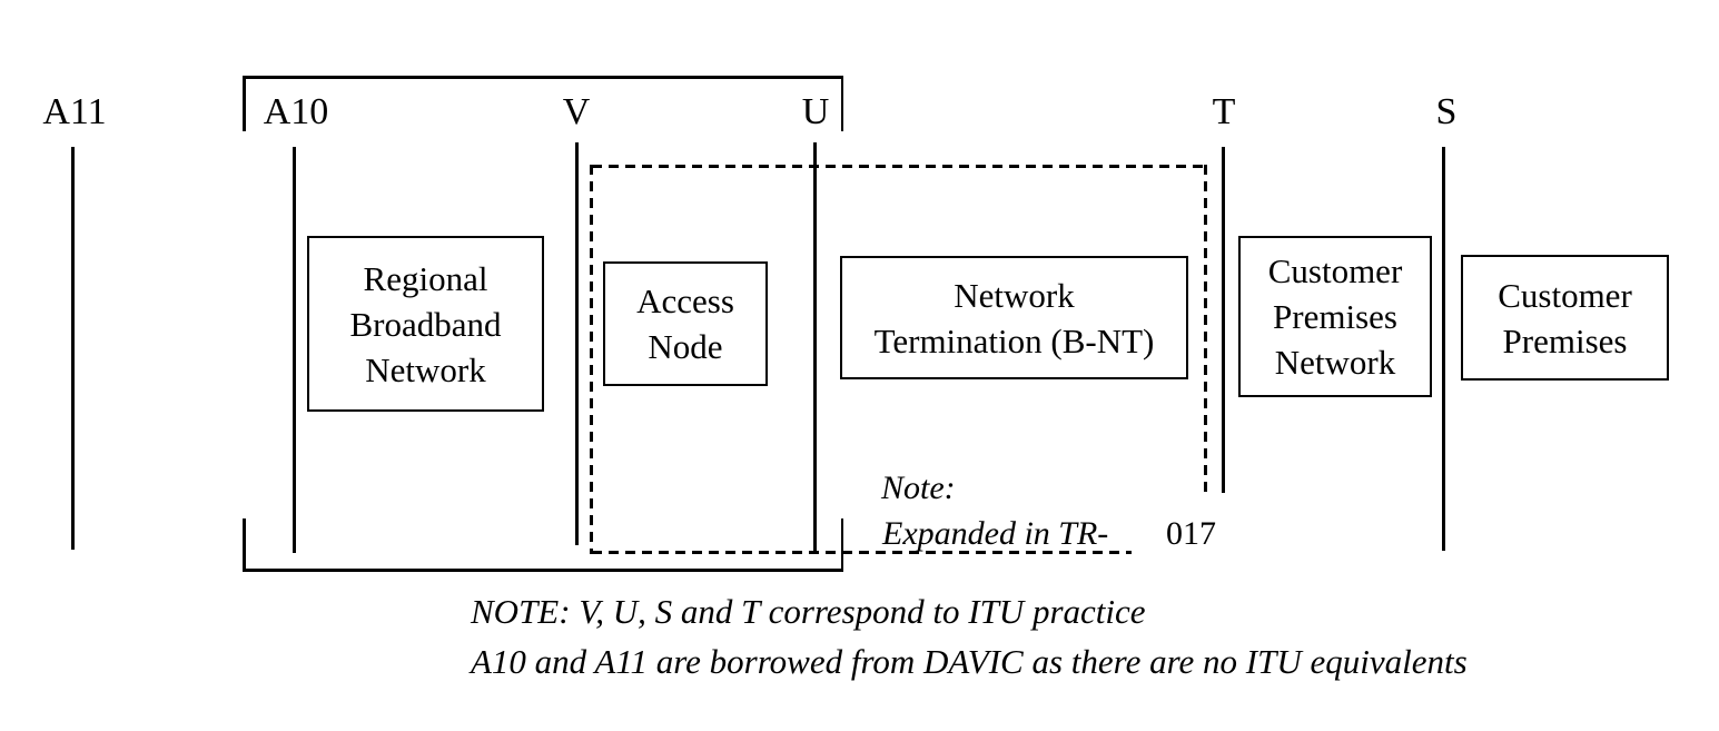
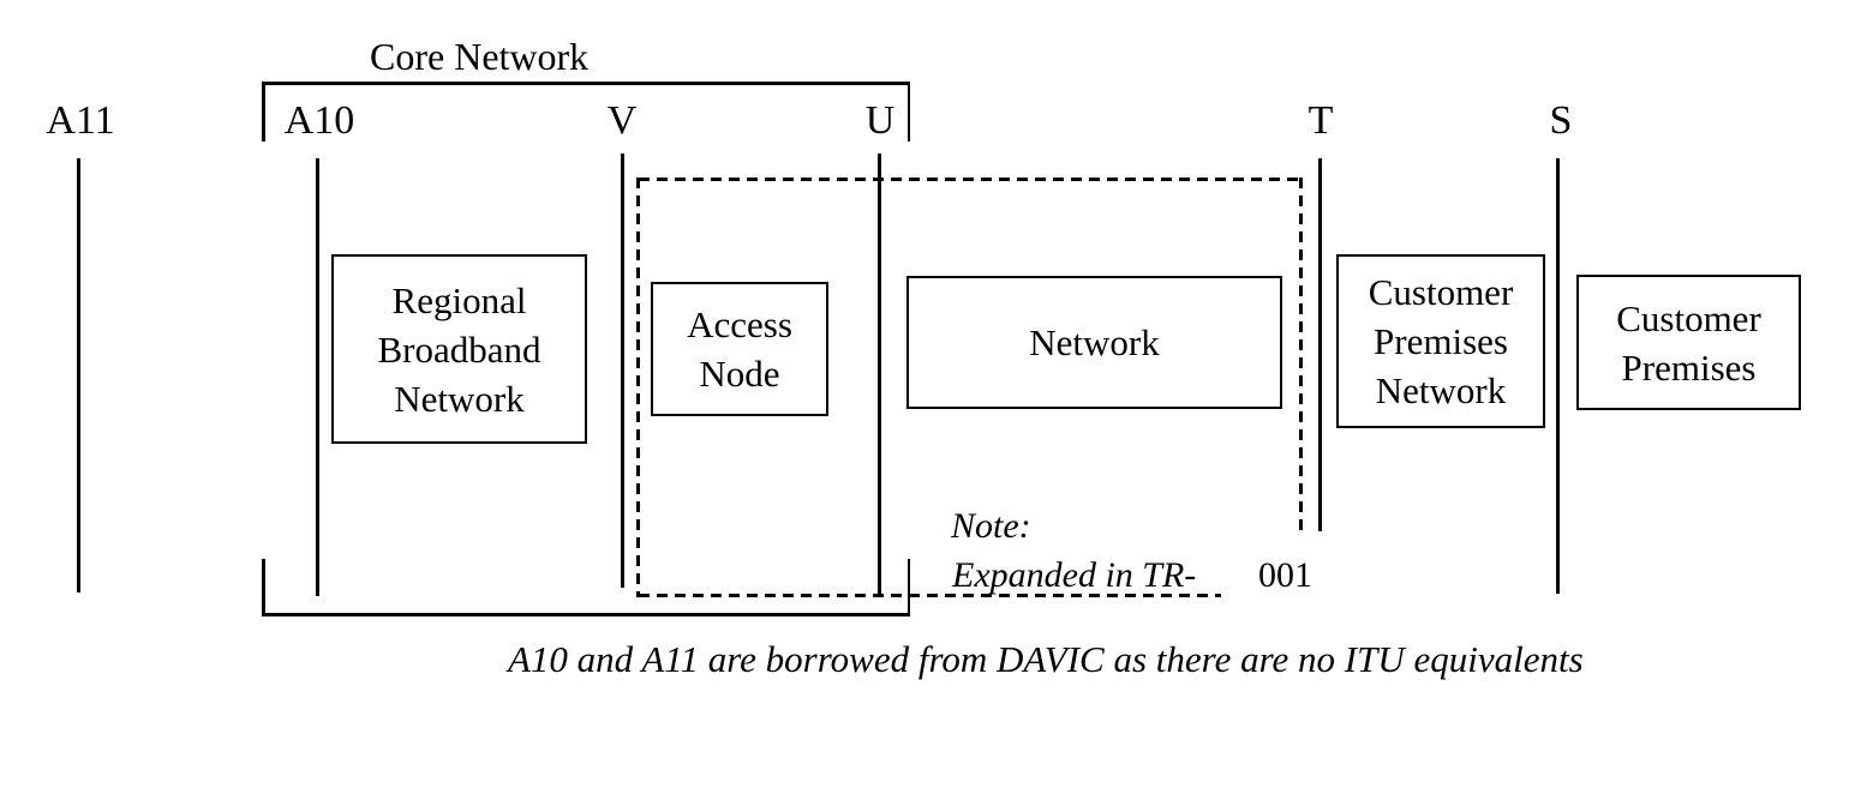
+ Core Network
  A11
  A10
  V
  U
  T
  S
  Regional
  Broadband
  Network
  Access
  Node
  Network
- Termination (B-NT)
  Customer
  Premises
  Network
  Customer
  Premises
  Note:
  Expanded in TR-
- 017
+ 001
- NOTE: V, U, S and T correspond to ITU practice
  A10 and A11 are borrowed from DAVIC as there are no ITU equivalents
